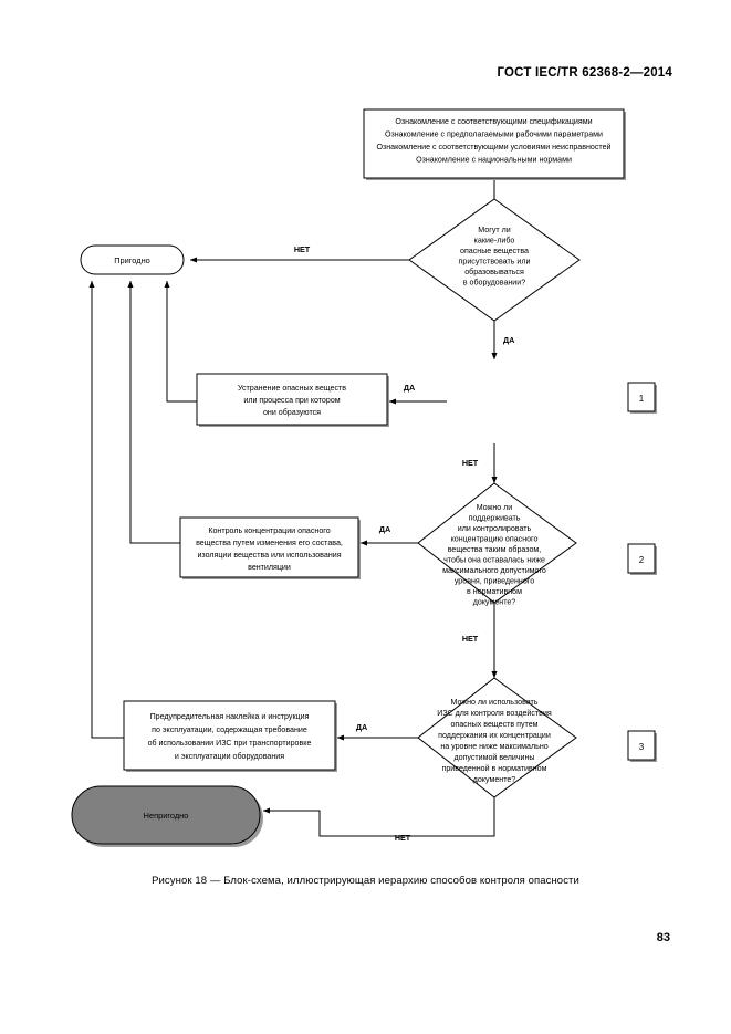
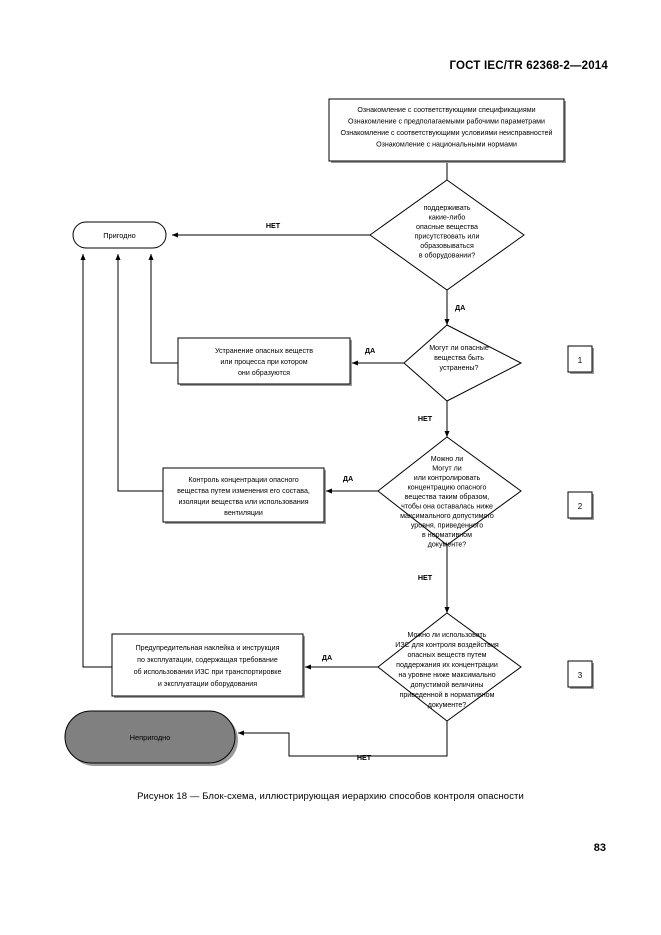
  ГОСТ IEC/TR 62368-2—2014
  Ознакомление с соответствующими спецификациями
  Ознакомление с предполагаемыми рабочими параметрами
  Ознакомление с соответствующими условиями неисправностей
  Ознакомление с национальными нормами
- Могут ли
+ поддерживать
  какие-либо
  опасные вещества
  присутствовать или
  образовываться
  в оборудовании?
  НЕТ
  ДА
  Пригодно
+ Могут ли опасные
+ вещества быть
+ устранены?
  ДА
  НЕТ
  Устранение опасных веществ
  или процесса при котором
  они образуются
  Можно ли
- поддерживать
+ Могут ли
  или контролировать
  концентрацию опасного
  вещества таким образом,
  чтобы она оставалась ниже
  максимального допустимого
  уровня, приведенного
  в нормативном
  документе?
  ДА
  НЕТ
  Контроль концентрации опасного
  вещества путем изменения его состава,
  изоляции вещества или использования
  вентиляции
  Можно ли использовать
  ИЗС для контроля воздействия
  опасных веществ путем
  поддержания их концентрации
  на уровне ниже максимально
  допустимой величины
  приведенной в нормативном
  документе?
  ДА
  НЕТ
  Предупредительная наклейка и инструкция
  по эксплуатации, содержащая требование
  об использовании ИЗС при транспортировке
  и эксплуатации оборудования
  Непригодно
  1
  2
  3
  Рисунок 18 — Блок-схема, иллюстрирующая иерархию способов контроля опасности
  83
